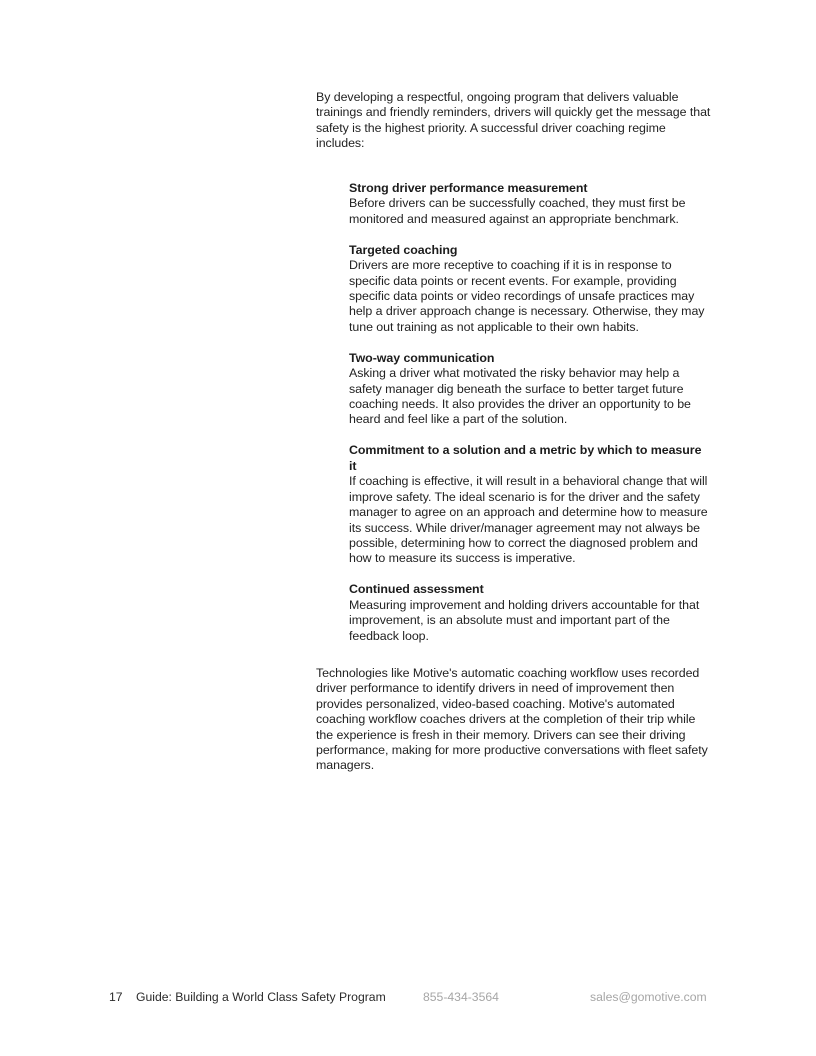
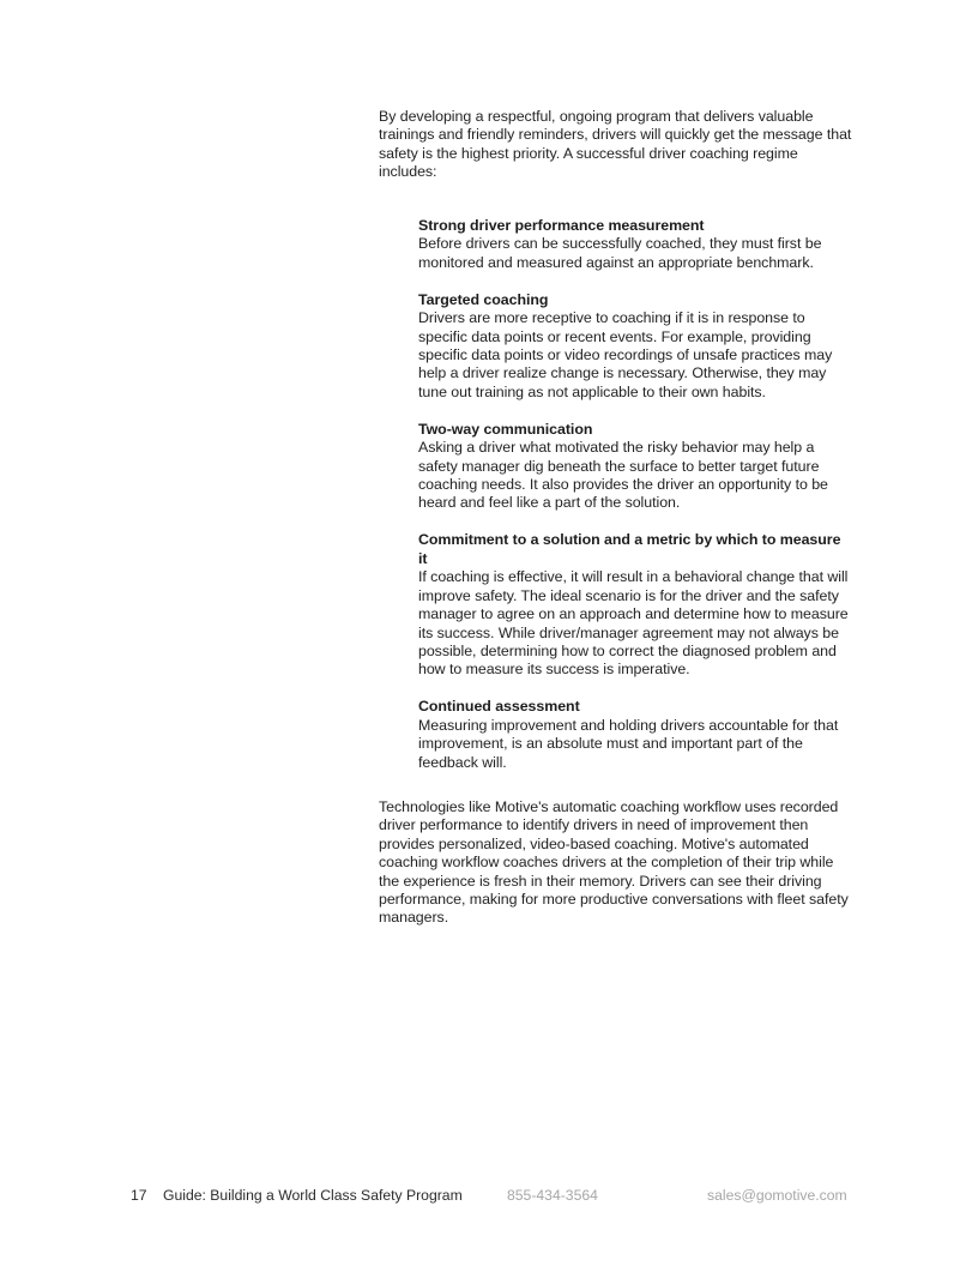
  By developing a respectful, ongoing program that delivers valuable trainings and friendly reminders, drivers will quickly get the message that safety is the highest priority. A successful driver coaching regime includes:
  Strong driver performance measurement
  Before drivers can be successfully coached, they must first be monitored and measured against an appropriate benchmark.
  Targeted coaching
- Drivers are more receptive to coaching if it is in response to specific data points or recent events. For example, providing specific data points or video recordings of unsafe practices may help a driver approach change is necessary. Otherwise, they may tune out training as not applicable to their own habits.
+ Drivers are more receptive to coaching if it is in response to specific data points or recent events. For example, providing specific data points or video recordings of unsafe practices may help a driver realize change is necessary. Otherwise, they may tune out training as not applicable to their own habits.
  Two-way communication
  Asking a driver what motivated the risky behavior may help a safety manager dig beneath the surface to better target future coaching needs. It also provides the driver an opportunity to be heard and feel like a part of the solution.
  Commitment to a solution and a metric by which to measure it
  If coaching is effective, it will result in a behavioral change that will improve safety. The ideal scenario is for the driver and the safety manager to agree on an approach and determine how to measure its success. While driver/manager agreement may not always be possible, determining how to correct the diagnosed problem and how to measure its success is imperative.
  Continued assessment
- Measuring improvement and holding drivers accountable for that improvement, is an absolute must and important part of the feedback loop.
+ Measuring improvement and holding drivers accountable for that improvement, is an absolute must and important part of the feedback will.
  Technologies like Motive's automatic coaching workflow uses recorded driver performance to identify drivers in need of improvement then provides personalized, video-based coaching. Motive's automated coaching workflow coaches drivers at the completion of their trip while the experience is fresh in their memory. Drivers can see their driving performance, making for more productive conversations with fleet safety managers.
  17
  Guide: Building a World Class Safety Program
  855-434-3564
  sales@gomotive.com
